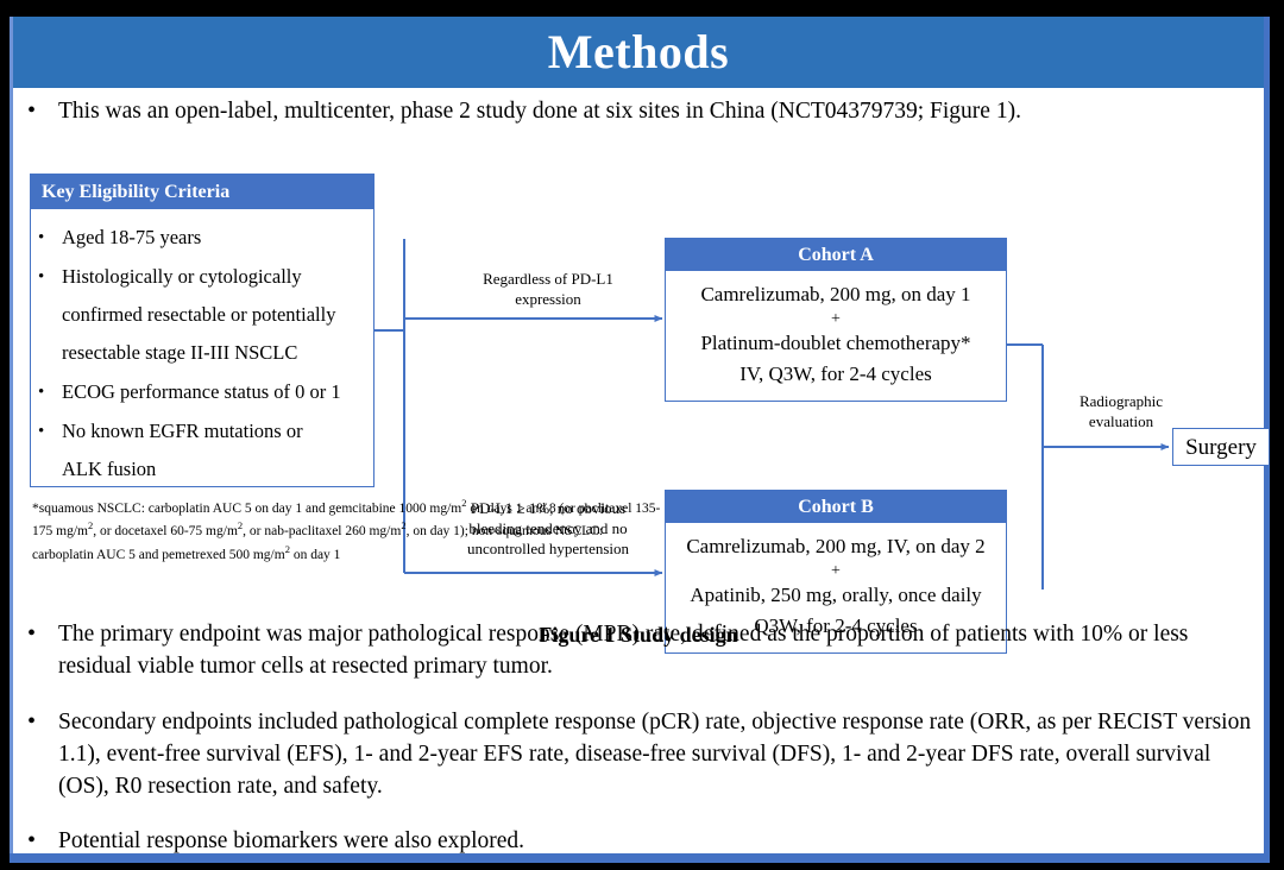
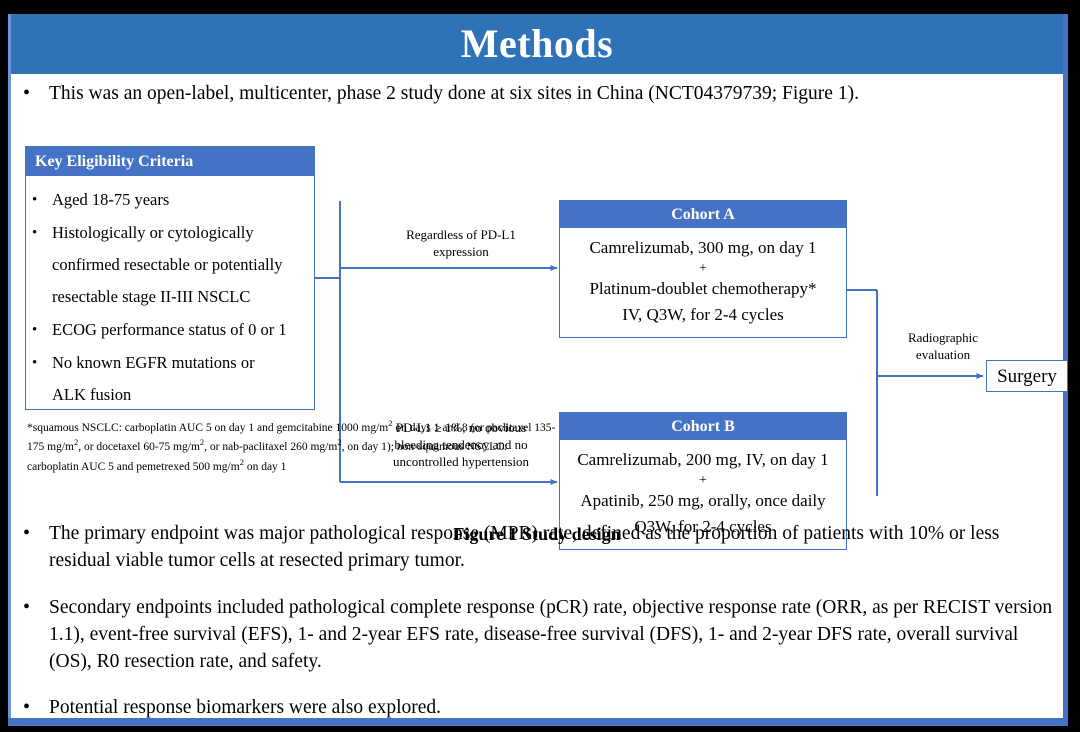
  Methods
  •
  This was an open-label, multicenter, phase 2 study done at six sites in China (NCT04379739; Figure 1).
  Key Eligibility Criteria
  •
  Aged 18-75 years
  •
  Histologically or cytologically
  confirmed resectable or potentially
  resectable stage II-III NSCLC
  •
  ECOG performance status of 0 or 1
  •
  No known EGFR mutations or
  ALK fusion
  *squamous NSCLC: carboplatin AUC 5 on day 1 and gemcitabine 1000 mg/m2 on days 1 and 8 (or paclitaxel 135-175 mg/m2, or docetaxel 60-75 mg/m2, or nab-paclitaxel 260 mg/m2, on day 1); non-squamous NSCLC: carboplatin AUC 5 and pemetrexed 500 mg/m2 on day 1
  Regardless of PD-L1
  expression
  PD-L1 ≥ 1%, no obvious
  bleeding tendency and no
  uncontrolled hypertension
  Radiographic
  evaluation
  Cohort A
- Camrelizumab, 200 mg, on day 1
+ Camrelizumab, 300 mg, on day 1
  +
  Platinum-doublet chemotherapy*
  IV, Q3W, for 2-4 cycles
  Cohort B
- Camrelizumab, 200 mg, IV, on day 2
+ Camrelizumab, 200 mg, IV, on day 1
  +
  Apatinib, 250 mg, orally, once daily
  Q3W, for 2-4 cycles
  Surgery
  Figure 1 Study design
  •
  The primary endpoint was major pathological response (MPR) rate, defined as the proportion of patients with 10% or less residual viable tumor cells at resected primary tumor.
  •
  Secondary endpoints included pathological complete response (pCR) rate, objective response rate (ORR, as per RECIST version 1.1), event-free survival (EFS), 1- and 2-year EFS rate, disease-free survival (DFS), 1- and 2-year DFS rate, overall survival (OS), R0 resection rate, and safety.
  •
  Potential response biomarkers were also explored.
